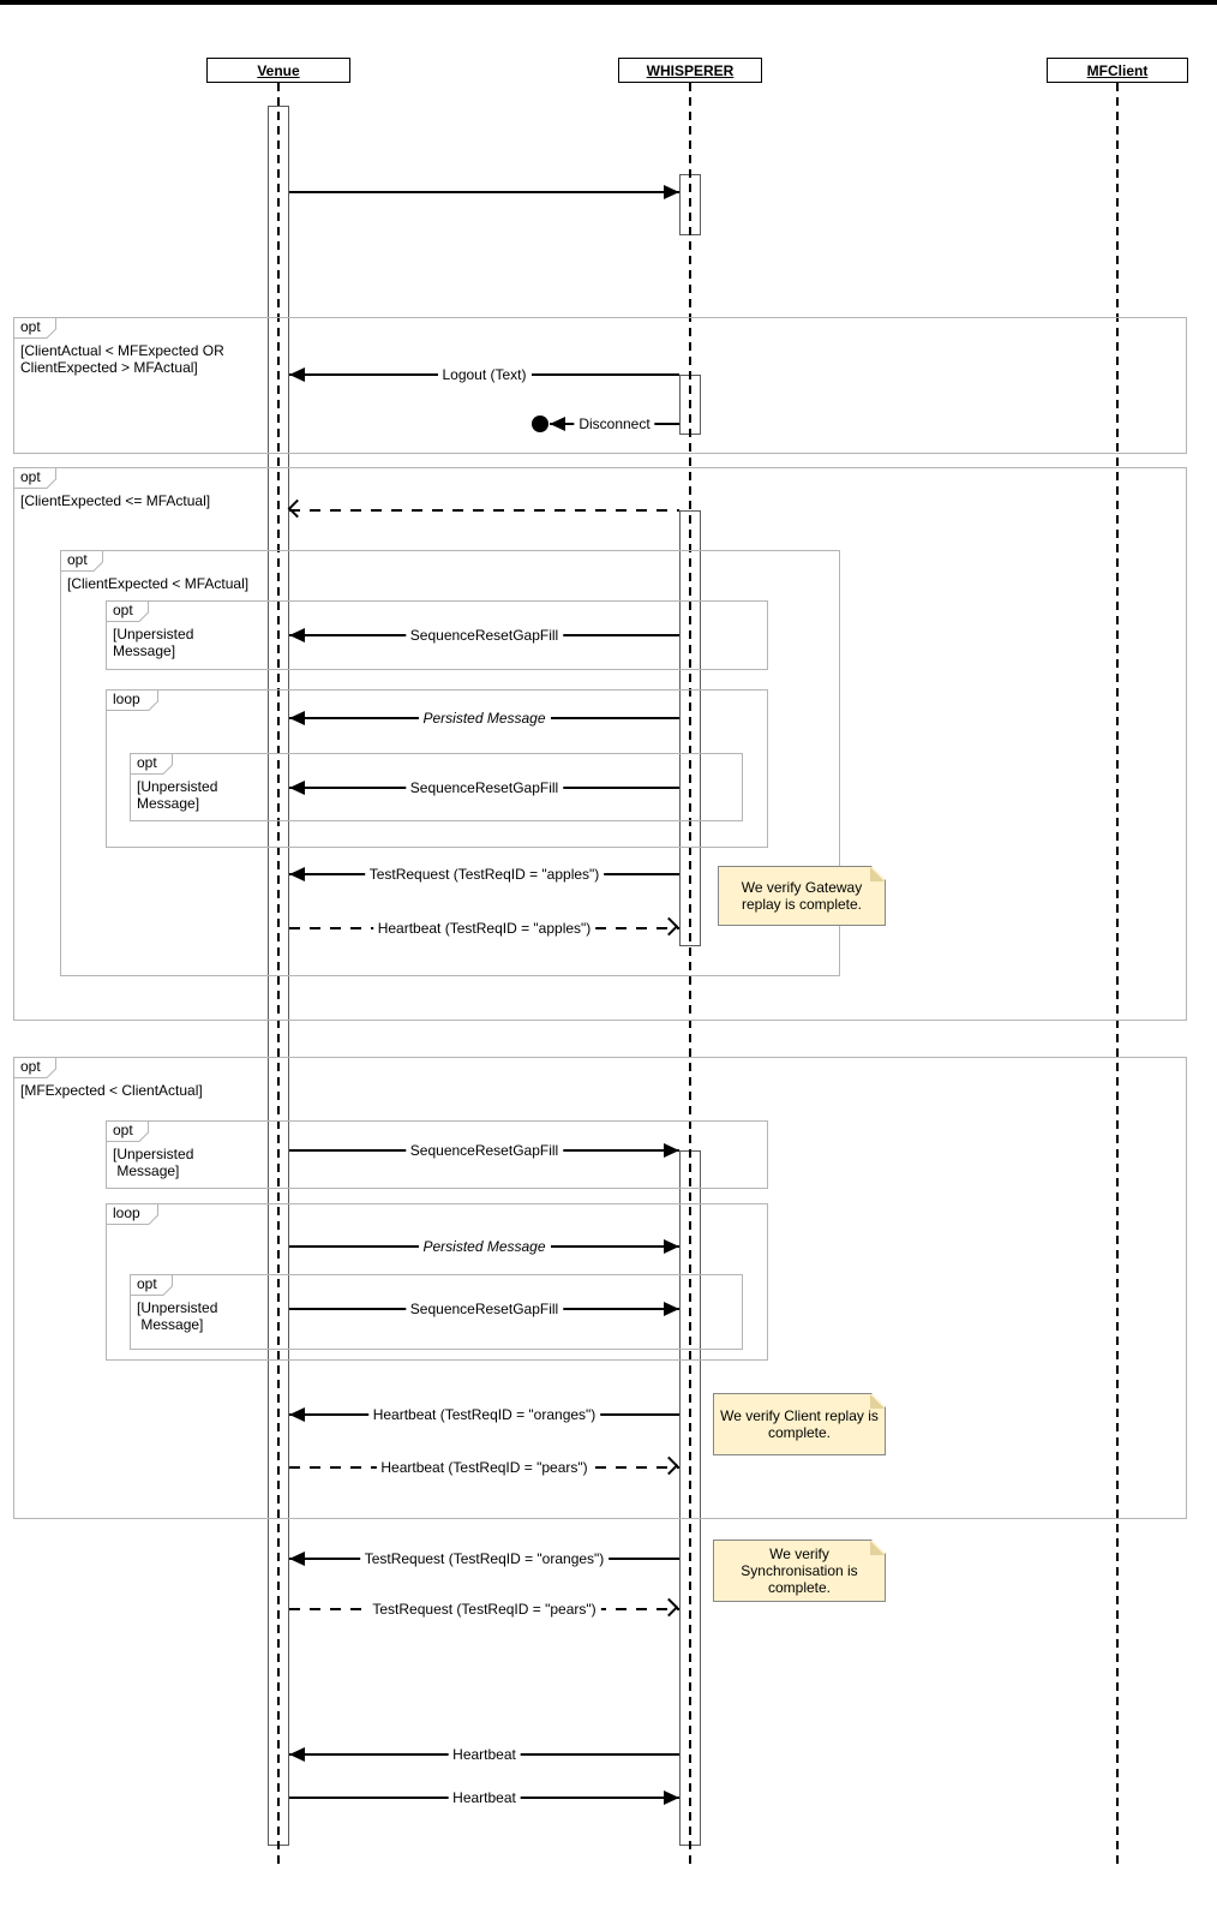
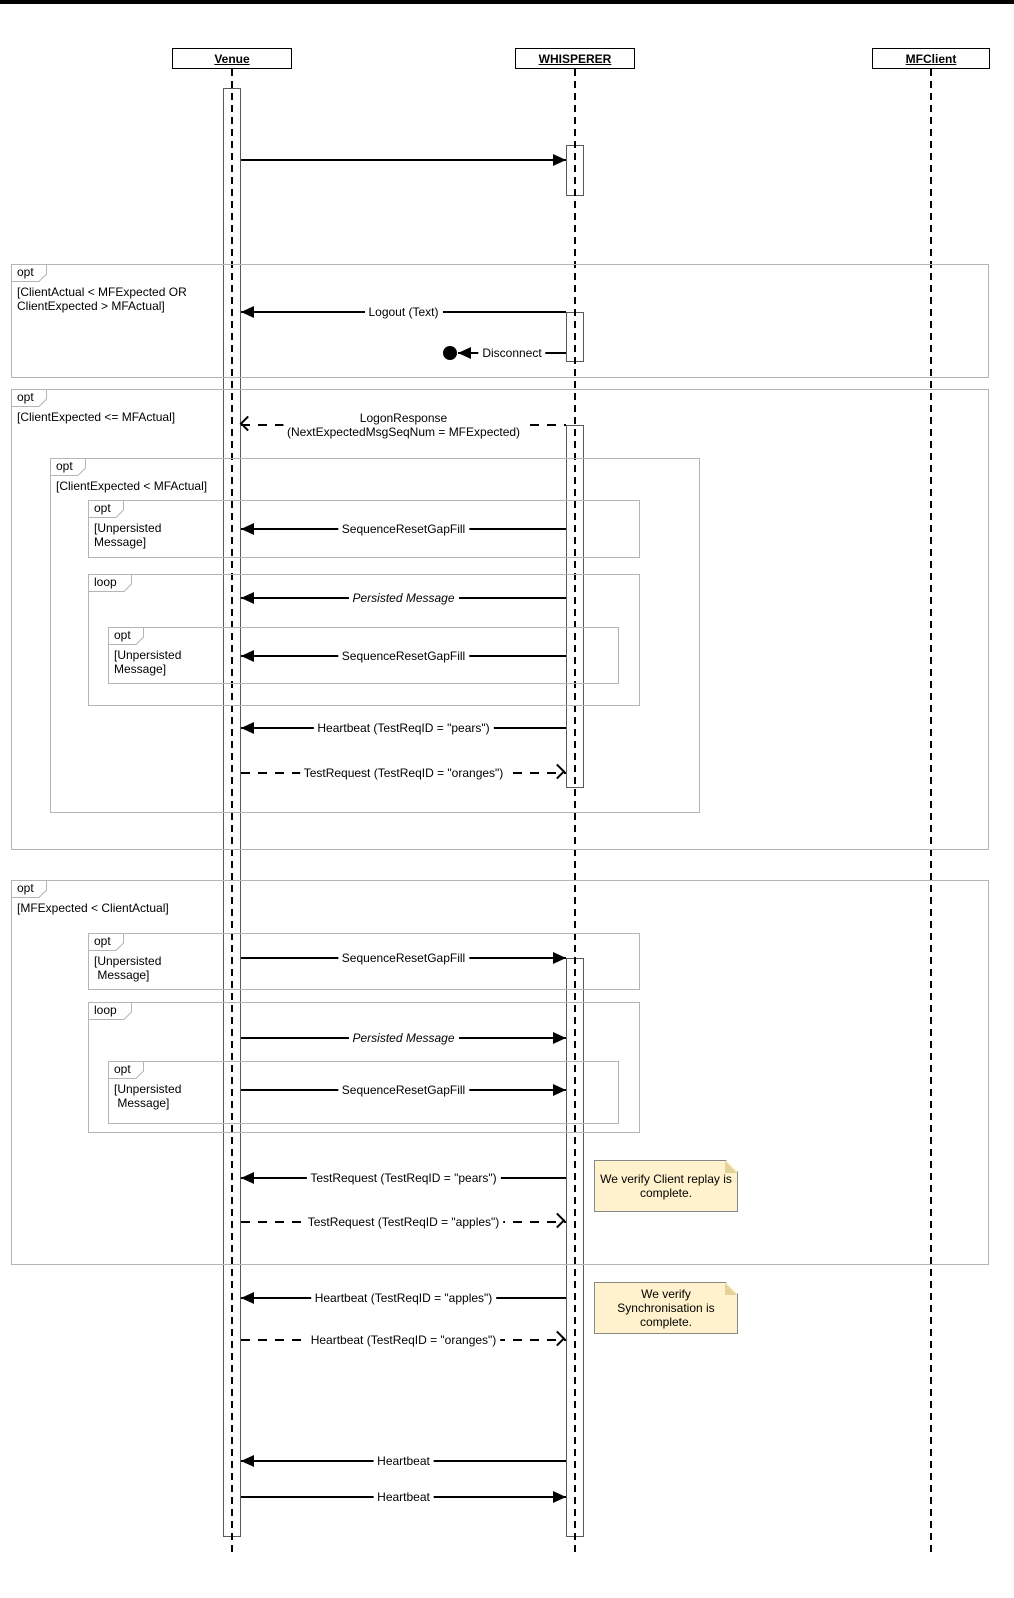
  Venue
  WHISPERER
  MFClient
  opt
  [ClientActual < MFExpected OR
  ClientExpected > MFActual]
  opt
  [ClientExpected <= MFActual]
  opt
  [ClientExpected < MFActual]
  opt
  [Unpersisted
  Message]
  loop
  opt
  [Unpersisted
  Message]
  opt
  [MFExpected < ClientActual]
  opt
  [Unpersisted
  Message]
  loop
  opt
  [Unpersisted
  Message]
  Logout (Text)
+ LogonResponse
+ (NextExpectedMsgSeqNum = MFExpected)
  SequenceResetGapFill
  Persisted Message
  SequenceResetGapFill
- TestRequest (TestReqID = "apples")
+ Heartbeat (TestReqID = "pears")
- Heartbeat (TestReqID = "apples")
+ TestRequest (TestReqID = "oranges")
  SequenceResetGapFill
  Persisted Message
  SequenceResetGapFill
- Heartbeat (TestReqID = "oranges")
+ TestRequest (TestReqID = "pears")
- Heartbeat (TestReqID = "pears")
+ TestRequest (TestReqID = "apples")
- TestRequest (TestReqID = "oranges")
+ Heartbeat (TestReqID = "apples")
- TestRequest (TestReqID = "pears")
+ Heartbeat (TestReqID = "oranges")
  Heartbeat
  Heartbeat
  Disconnect
- We verify Gateway
- replay is complete.
  We verify Client replay is
  complete.
  We verify
  Synchronisation is
  complete.
